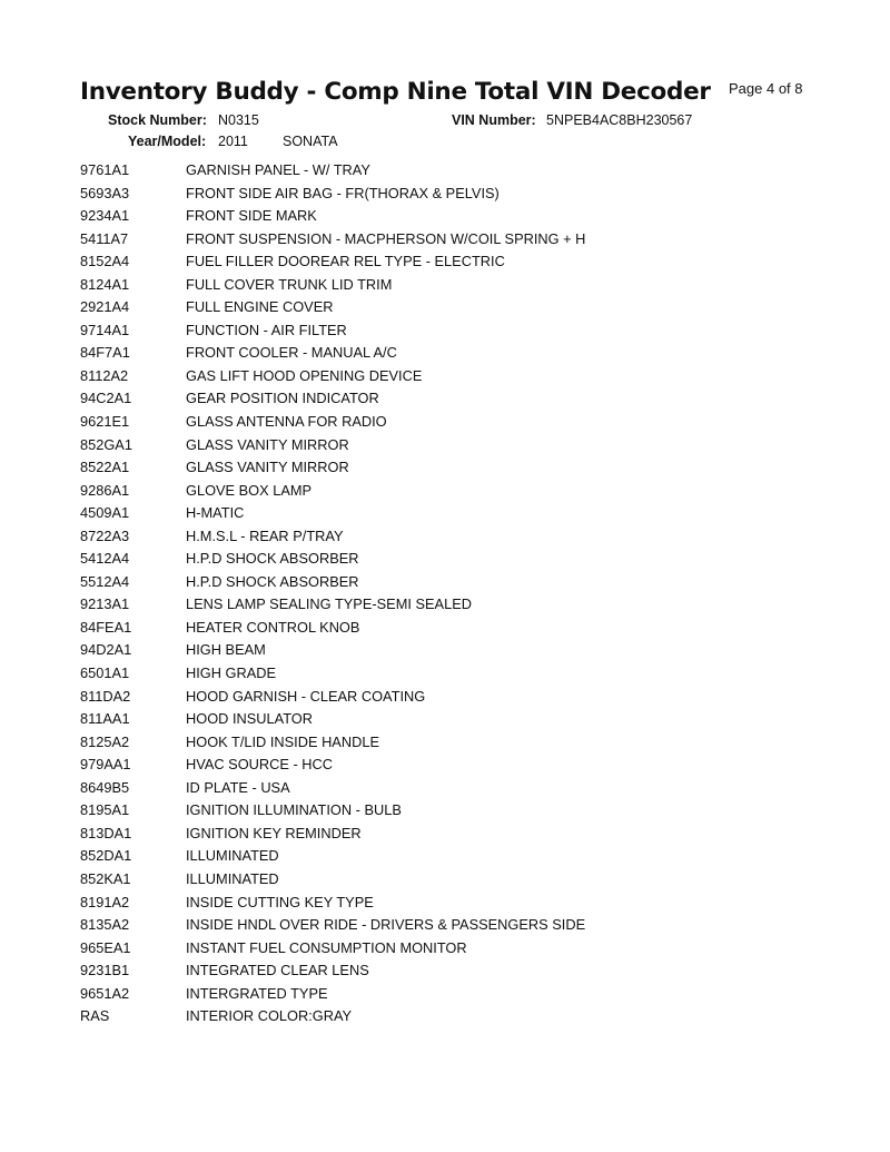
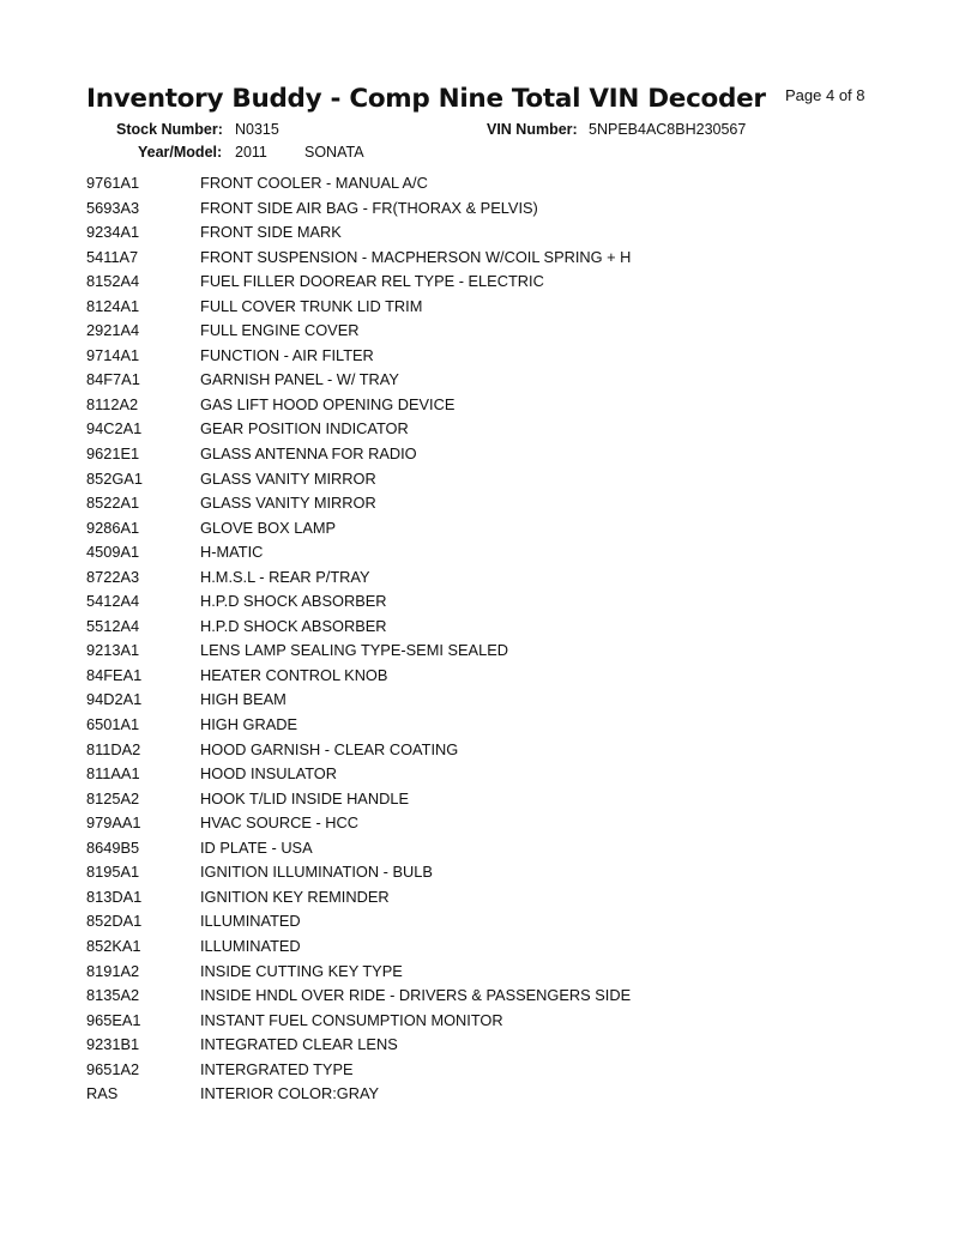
  Inventory Buddy - Comp Nine Total VIN Decoder
  Page 4 of 8
  Stock Number:
  N0315
  VIN Number:
  5NPEB4AC8BH230567
  Year/Model:
  2011
  SONATA
  9761A1
- GARNISH PANEL - W/ TRAY
+ FRONT COOLER - MANUAL A/C
  5693A3
  FRONT SIDE AIR BAG - FR(THORAX & PELVIS)
  9234A1
  FRONT SIDE MARK
  5411A7
  FRONT SUSPENSION - MACPHERSON W/COIL SPRING + H
  8152A4
  FUEL FILLER DOOREAR REL TYPE - ELECTRIC
  8124A1
  FULL COVER TRUNK LID TRIM
  2921A4
  FULL ENGINE COVER
  9714A1
  FUNCTION - AIR FILTER
  84F7A1
- FRONT COOLER - MANUAL A/C
+ GARNISH PANEL - W/ TRAY
  8112A2
  GAS LIFT HOOD OPENING DEVICE
  94C2A1
  GEAR POSITION INDICATOR
  9621E1
  GLASS ANTENNA FOR RADIO
  852GA1
  GLASS VANITY MIRROR
  8522A1
  GLASS VANITY MIRROR
  9286A1
  GLOVE BOX LAMP
  4509A1
  H-MATIC
  8722A3
  H.M.S.L - REAR P/TRAY
  5412A4
  H.P.D SHOCK ABSORBER
  5512A4
  H.P.D SHOCK ABSORBER
  9213A1
  LENS LAMP SEALING TYPE-SEMI SEALED
  84FEA1
  HEATER CONTROL KNOB
  94D2A1
  HIGH BEAM
  6501A1
  HIGH GRADE
  811DA2
  HOOD GARNISH - CLEAR COATING
  811AA1
  HOOD INSULATOR
  8125A2
  HOOK T/LID INSIDE HANDLE
  979AA1
  HVAC SOURCE - HCC
  8649B5
  ID PLATE - USA
  8195A1
  IGNITION ILLUMINATION - BULB
  813DA1
  IGNITION KEY REMINDER
  852DA1
  ILLUMINATED
  852KA1
  ILLUMINATED
  8191A2
  INSIDE CUTTING KEY TYPE
  8135A2
  INSIDE HNDL OVER RIDE - DRIVERS & PASSENGERS SIDE
  965EA1
  INSTANT FUEL CONSUMPTION MONITOR
  9231B1
  INTEGRATED CLEAR LENS
  9651A2
  INTERGRATED TYPE
  RAS
  INTERIOR COLOR:GRAY
